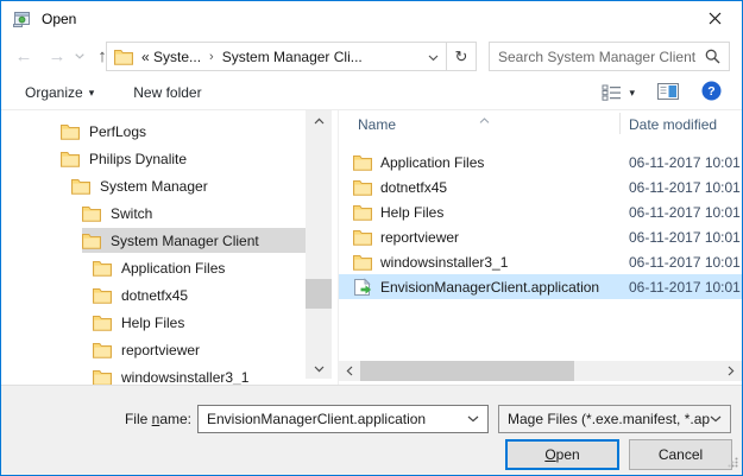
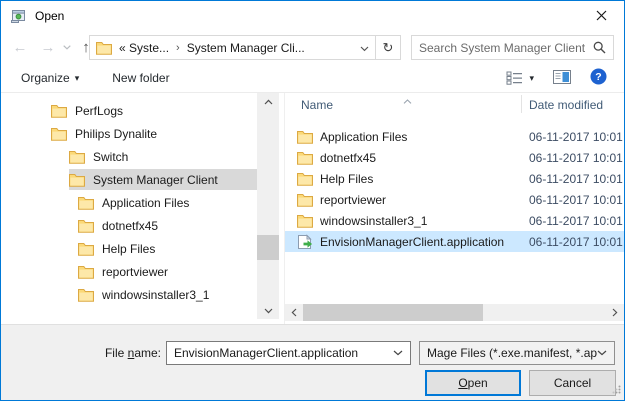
  Open
  ←
  →
  ↑
  « Syste...
  ›
  System Manager Cli...
  ↻
  Search System Manager Client
  Organize
  ▾
  New folder
  ▾
  ?
  PerfLogs
  Philips Dynalite
- System Manager
  Switch
  System Manager Client
  Application Files
  dotnetfx45
  Help Files
  reportviewer
  windowsinstaller3_1
  Name
  Date modified
  Application Files
  06-11-2017 10:01
  dotnetfx45
  06-11-2017 10:01
  Help Files
  06-11-2017 10:01
  reportviewer
  06-11-2017 10:01
  windowsinstaller3_1
  06-11-2017 10:01
  EnvisionManagerClient.application
  06-11-2017 10:01
  File name:
  EnvisionManagerClient.application
  Mage Files (*.exe.manifest, *.ap
  Open
  Cancel
